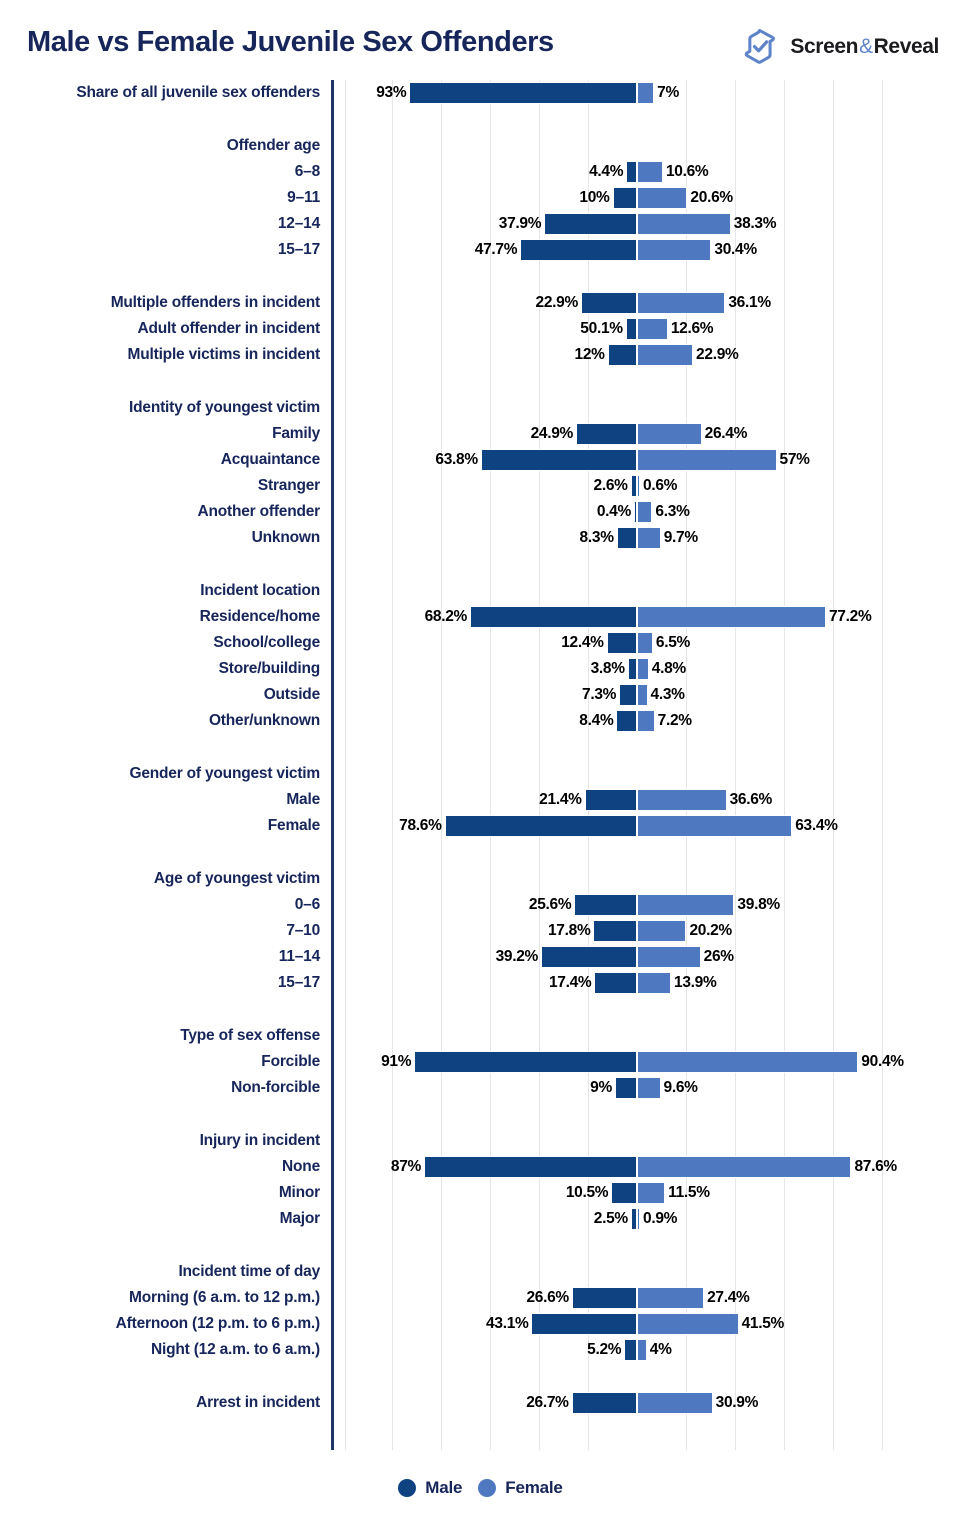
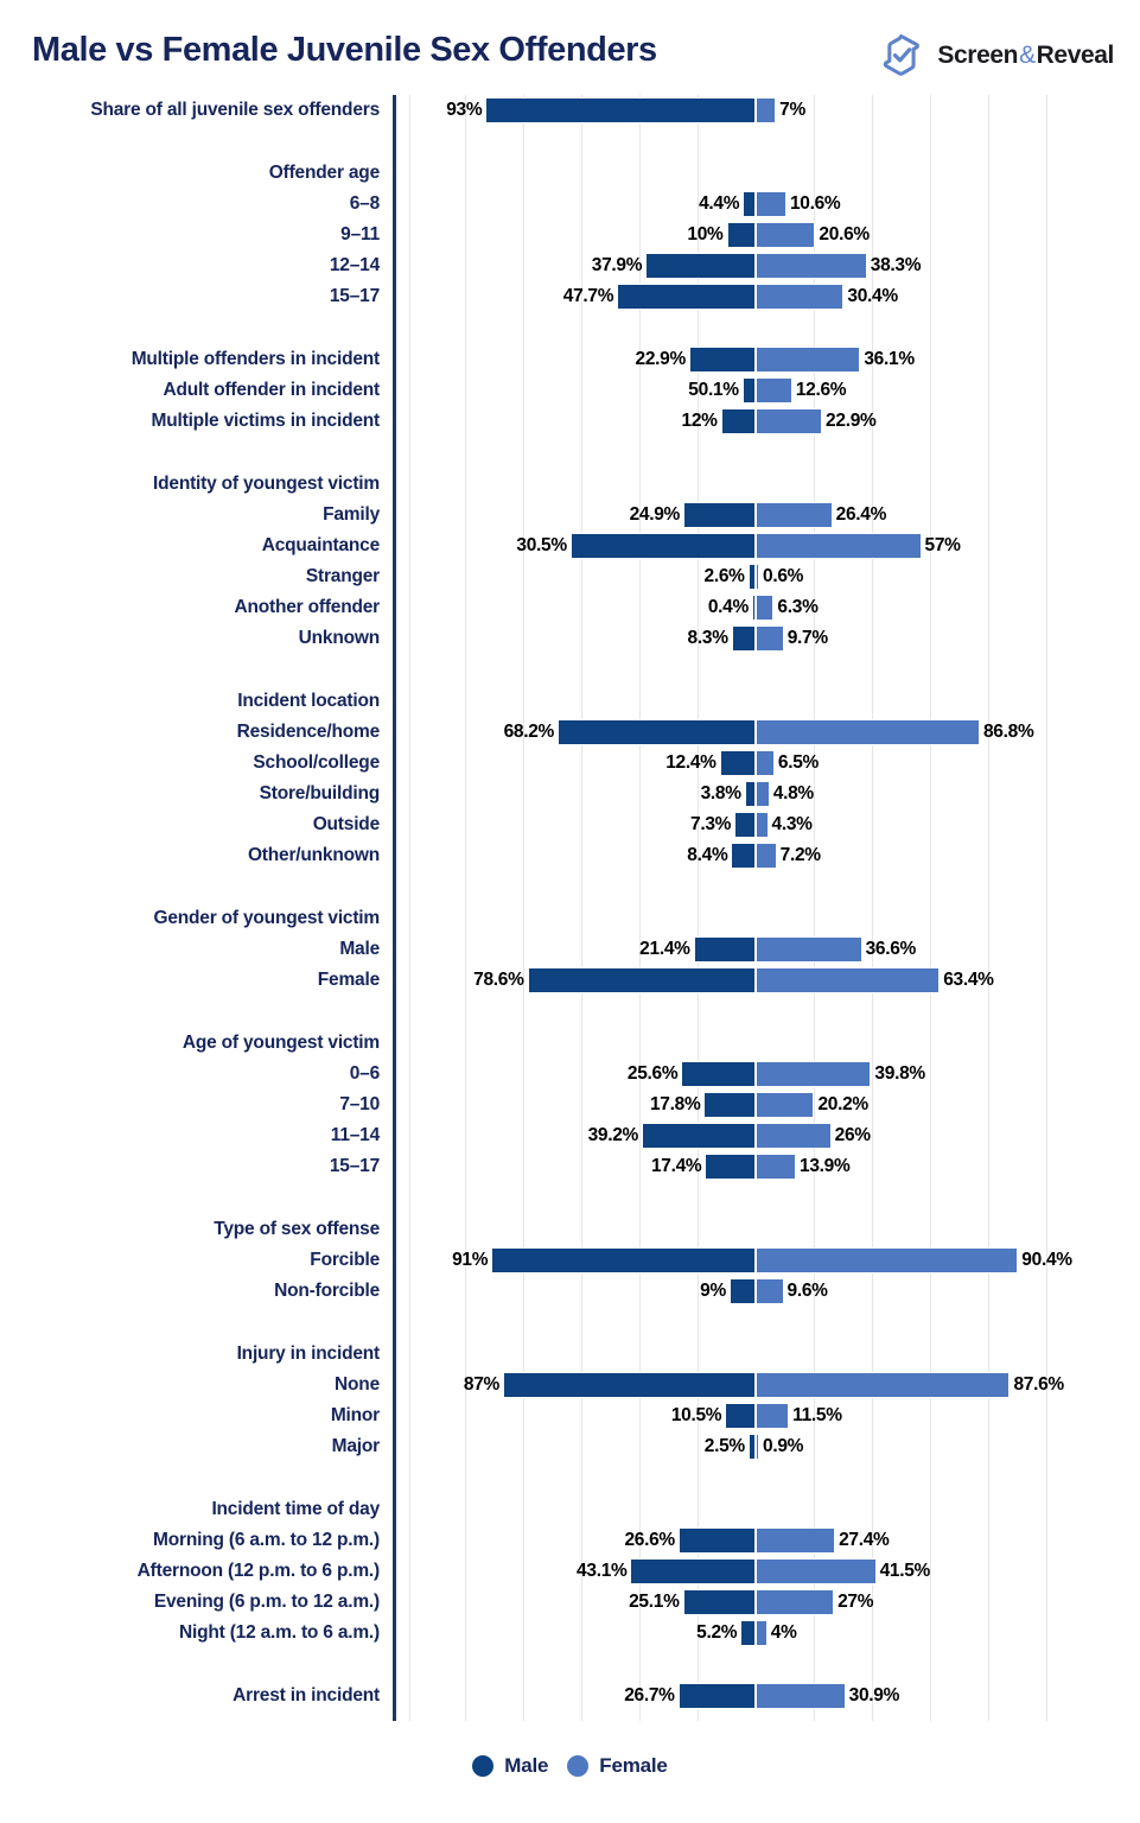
  Male vs Female Juvenile Sex Offenders
  Screen&Reveal
  Share of all juvenile sex offenders
  93%
  7%
  Offender age
  6–8
  4.4%
  10.6%
  9–11
  10%
  20.6%
  12–14
  37.9%
  38.3%
  15–17
  47.7%
  30.4%
  Multiple offenders in incident
  22.9%
  36.1%
  Adult offender in incident
  50.1%
  12.6%
  Multiple victims in incident
  12%
  22.9%
  Identity of youngest victim
  Family
  24.9%
  26.4%
  Acquaintance
- 63.8%
+ 30.5%
  57%
  Stranger
  2.6%
  0.6%
  Another offender
  0.4%
  6.3%
  Unknown
  8.3%
  9.7%
  Incident location
  Residence/home
  68.2%
- 77.2%
+ 86.8%
  School/college
  12.4%
  6.5%
  Store/building
  3.8%
  4.8%
  Outside
  7.3%
  4.3%
  Other/unknown
  8.4%
  7.2%
  Gender of youngest victim
  Male
  21.4%
  36.6%
  Female
  78.6%
  63.4%
  Age of youngest victim
  0–6
  25.6%
  39.8%
  7–10
  17.8%
  20.2%
  11–14
  39.2%
  26%
  15–17
  17.4%
  13.9%
  Type of sex offense
  Forcible
  91%
  90.4%
  Non-forcible
  9%
  9.6%
  Injury in incident
  None
  87%
  87.6%
  Minor
  10.5%
  11.5%
  Major
  2.5%
  0.9%
  Incident time of day
  Morning (6 a.m. to 12 p.m.)
  26.6%
  27.4%
  Afternoon (12 p.m. to 6 p.m.)
  43.1%
  41.5%
+ Evening (6 p.m. to 12 a.m.)
+ 25.1%
+ 27%
  Night (12 a.m. to 6 a.m.)
  5.2%
  4%
  Arrest in incident
  26.7%
  30.9%
  Male
  Female
